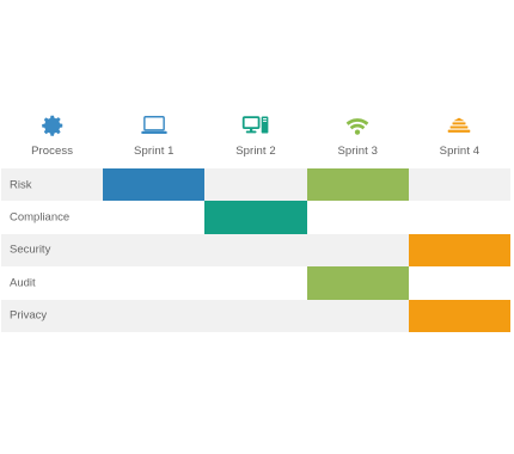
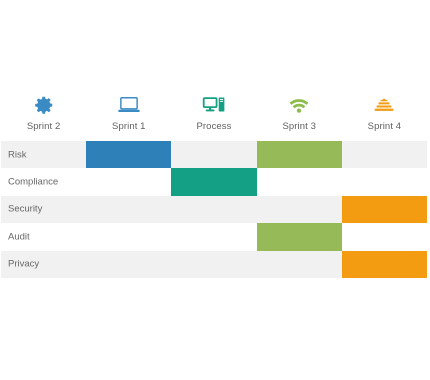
- Process
+ Sprint 2
  Sprint 1
- Sprint 2
+ Process
  Sprint 3
  Sprint 4
  Risk
  Compliance
  Security
  Audit
  Privacy
